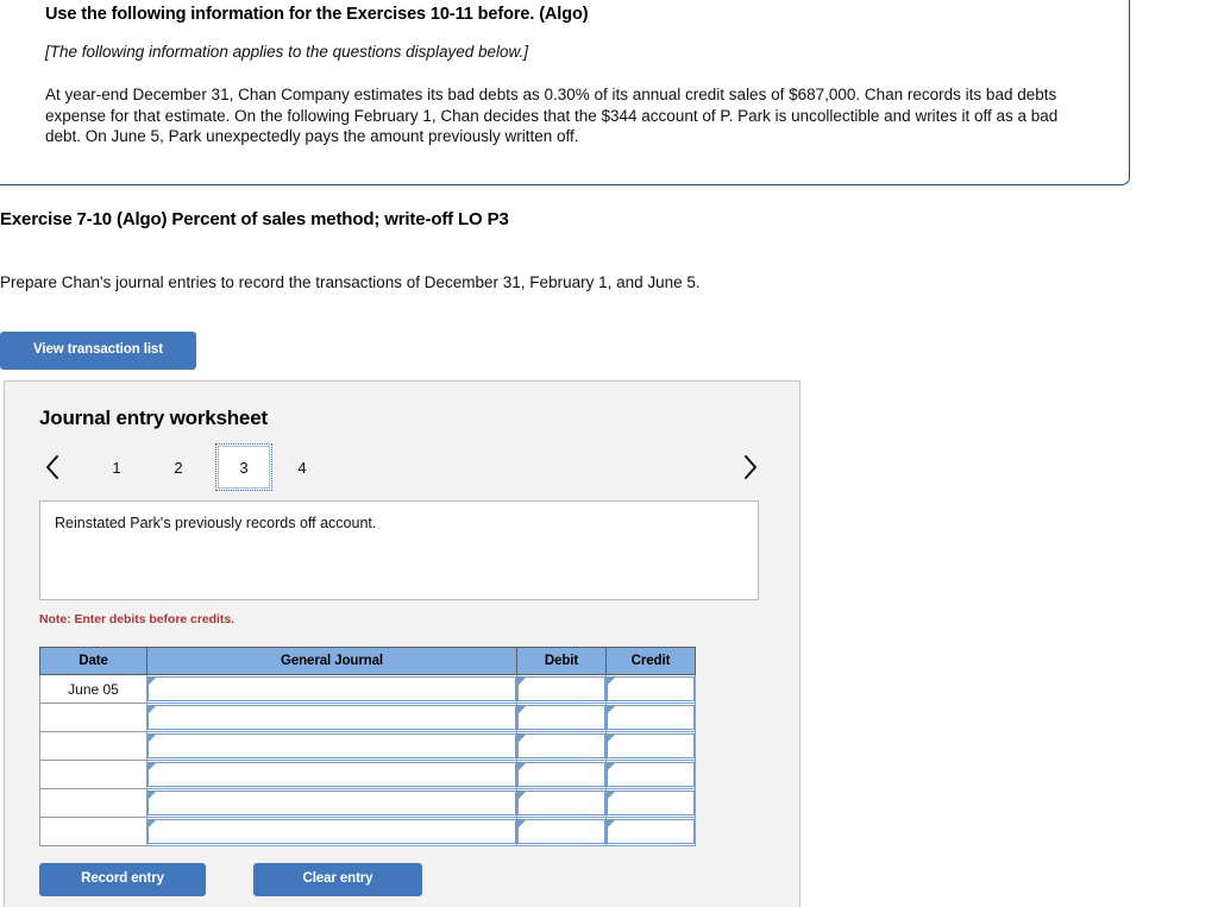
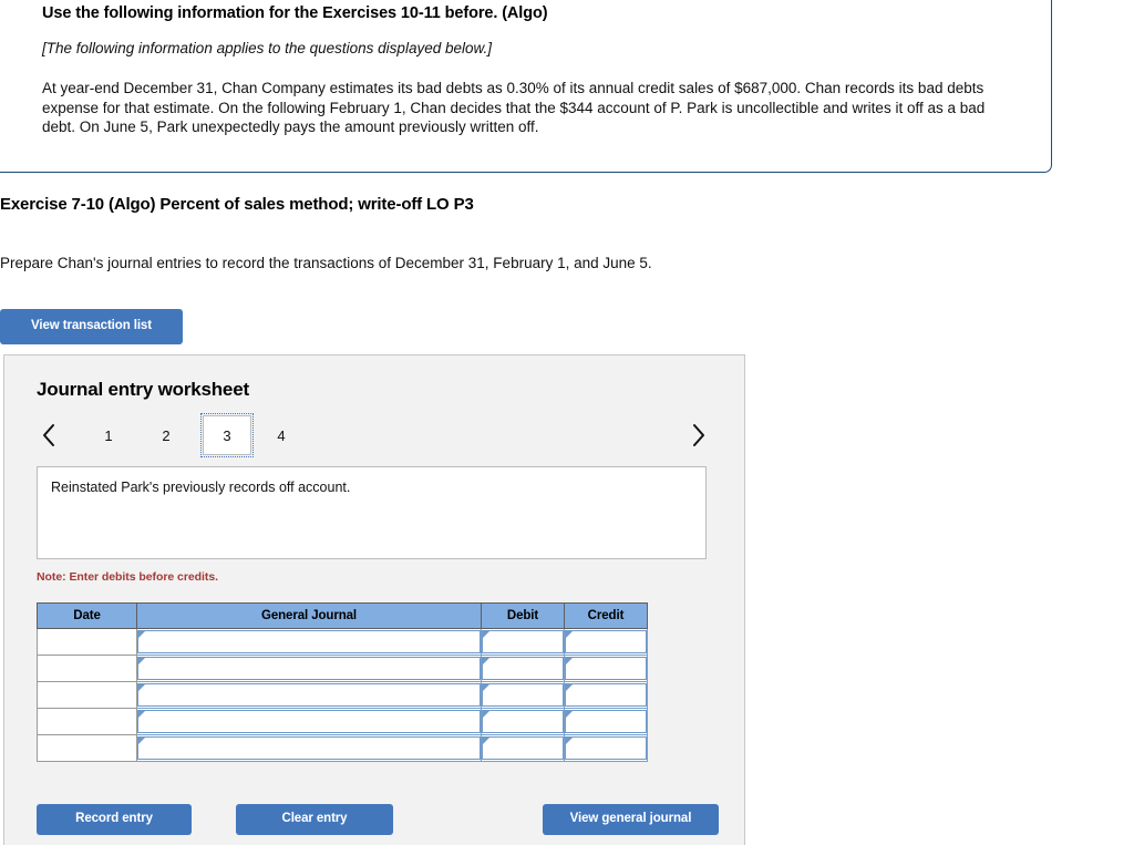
  Use the following information for the Exercises 10-11 before. (Algo)
  [The following information applies to the questions displayed below.]
  At year-end December 31, Chan Company estimates its bad debts as 0.30% of its annual credit sales of $687,000. Chan records its bad debts expense for that estimate. On the following February 1, Chan decides that the $344 account of P. Park is uncollectible and writes it off as a bad debt. On June 5, Park unexpectedly pays the amount previously written off.
  Exercise 7-10 (Algo) Percent of sales method; write-off LO P3
  Prepare Chan's journal entries to record the transactions of December 31, February 1, and June 5.
  View transaction list
  Journal entry worksheet
  1
  2
  3
  4
  Reinstated Park's previously records off account.
  Note: Enter debits before credits.
  Date	General Journal	Debit	Credit
- June 05
  Record entry
  Clear entry
+ View general journal
